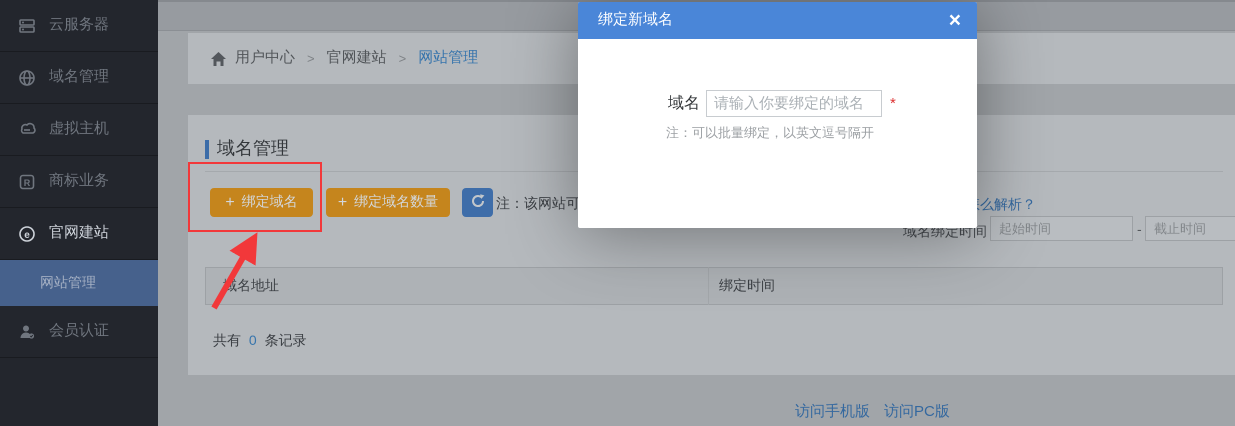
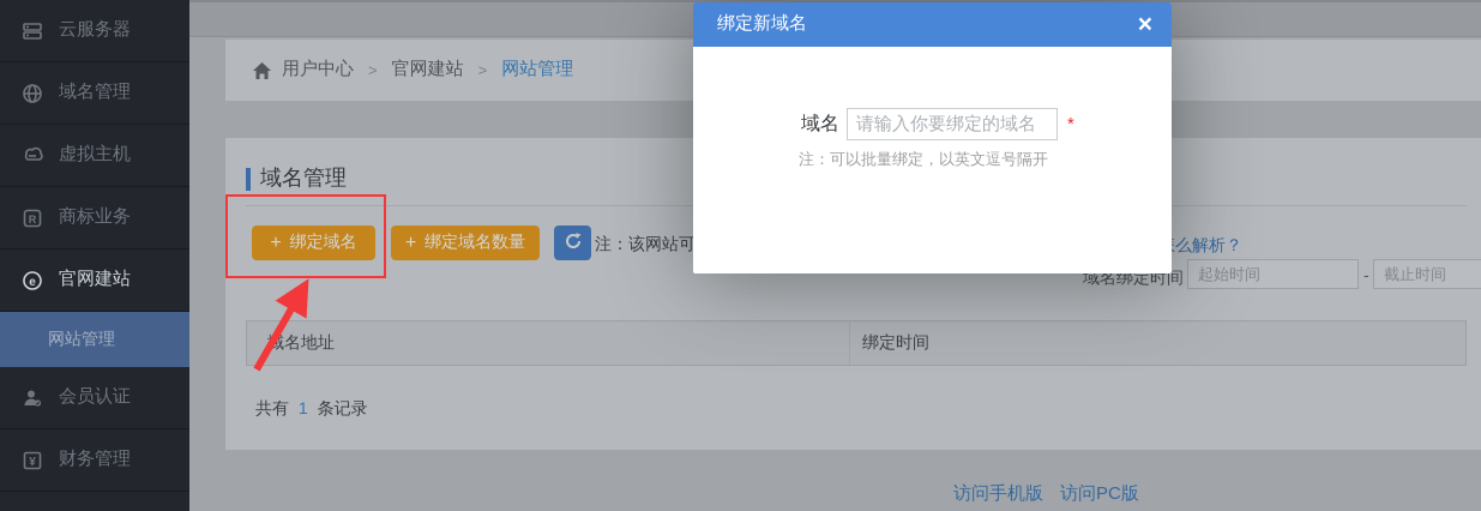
  云服务器
  域名管理
  虚拟主机
  R
  商标业务
  e
  官网建站
  网站管理
  会员认证
+ ¥
+ 财务管理
  用户中心
  >
  官网建站
  >
  网站管理
  域名管理
  +
  绑定域名
  +
  绑定域名数量
  注：该网站可
  么解析？
  域名绑定时间
  起始时间
  -
  截止时间
  名地址
  绑定时间
- 共有 0 条记录
+ 共有 1 条记录
  访问手机版
  访问PC版
  绑定新域名
  ×
  域名
  请输入你要绑定的域名
  *
  注：可以批量绑定，以英文逗号隔开
